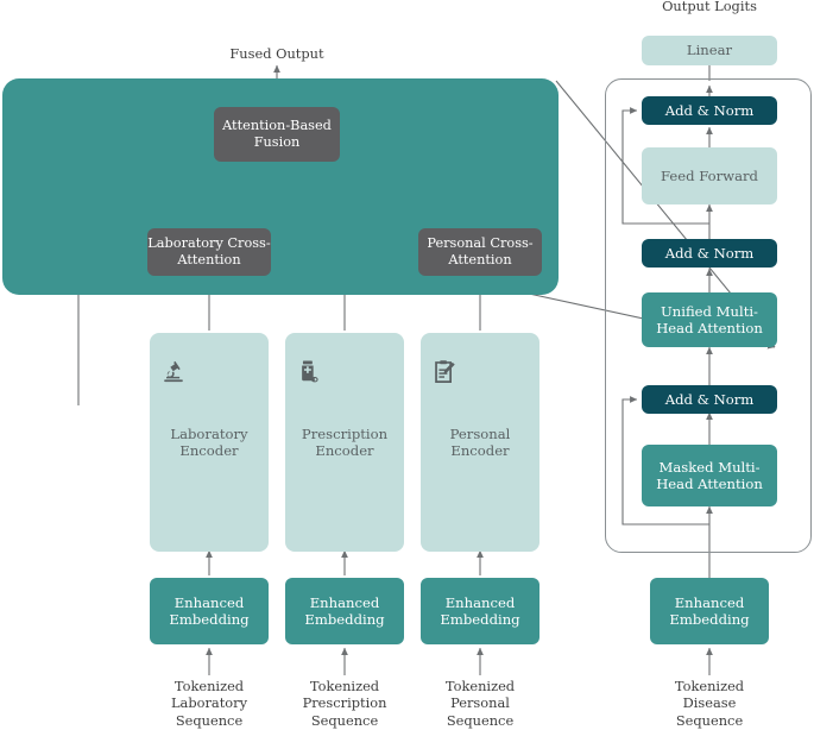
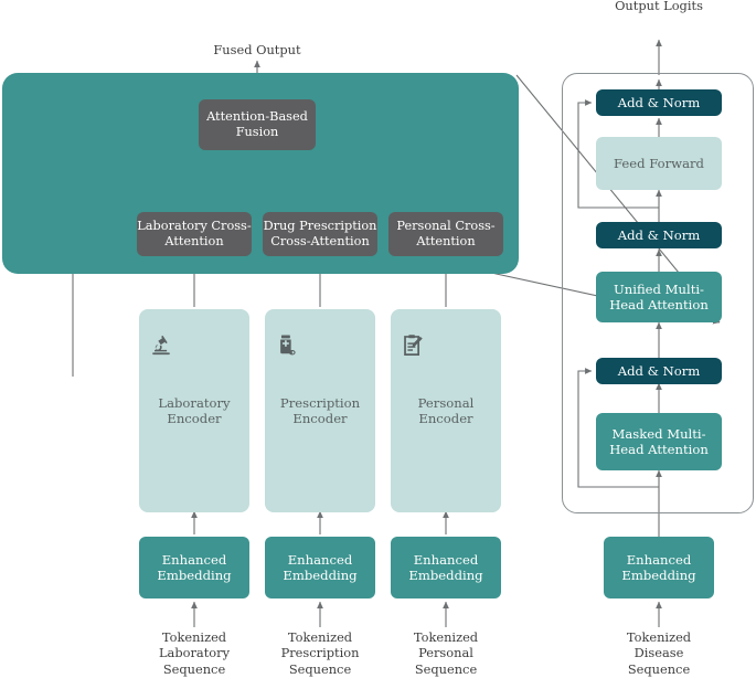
  Fused Output
  Attention-Based
  Fusion
  Laboratory Cross-
  Attention
+ Drug Prescription
+ Cross-Attention
  Personal Cross-
  Attention
  Laboratory
  Encoder
  Prescription
  Encoder
  Personal
  Encoder
  Enhanced
  Embedding
  Enhanced
  Embedding
  Enhanced
  Embedding
  Enhanced
  Embedding
  Tokenized
  Laboratory
  Sequence
  Tokenized
  Prescription
  Sequence
  Tokenized
  Personal
  Sequence
  Tokenized
  Disease
  Sequence
  Output Logits
- Linear
  Add & Norm
  Feed Forward
  Add & Norm
  Unified Multi-
  Head Attention
  Add & Norm
  Masked Multi-
  Head Attention
